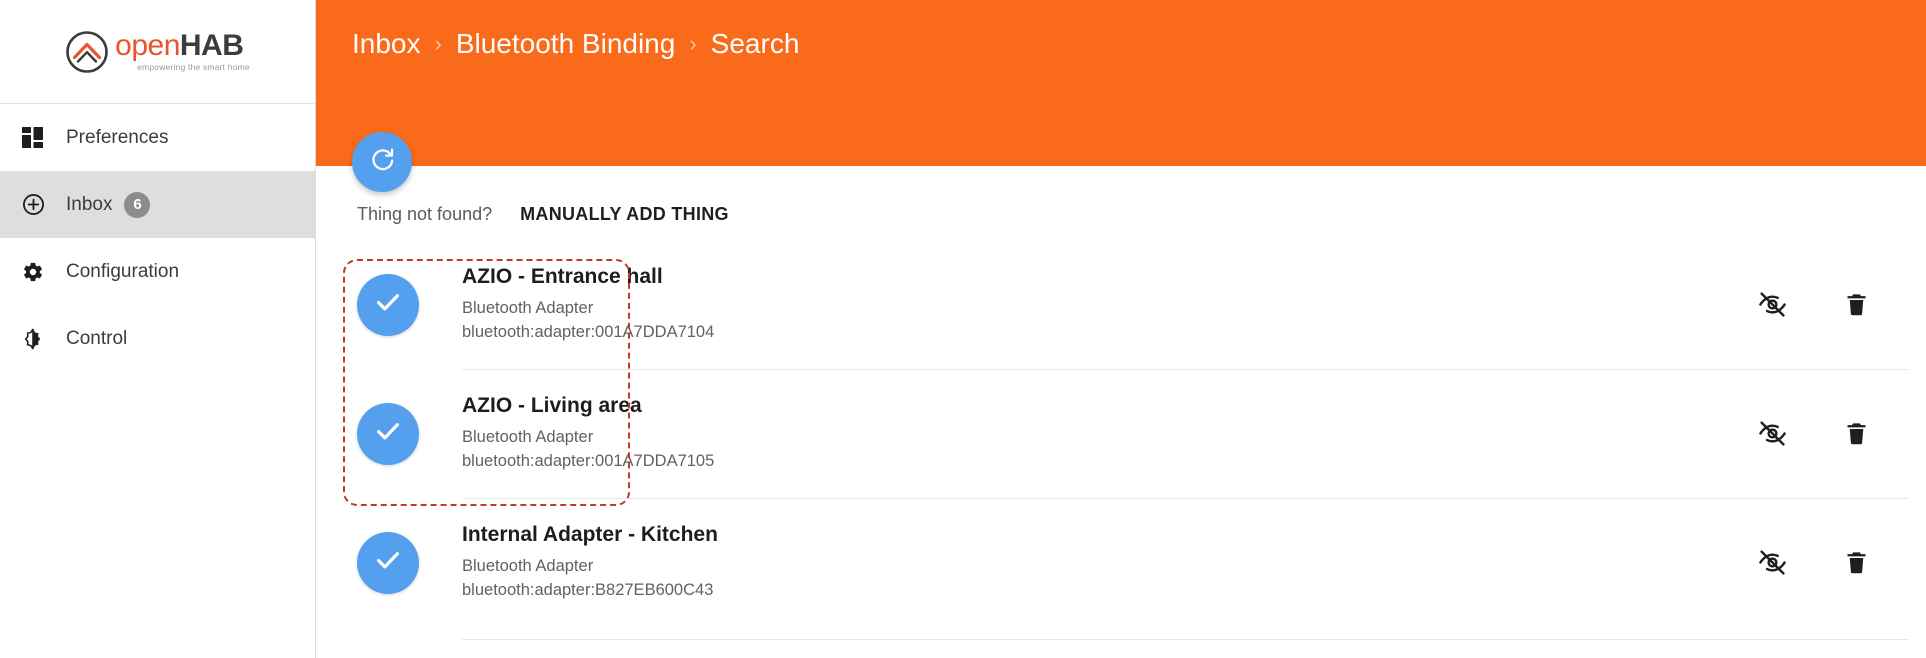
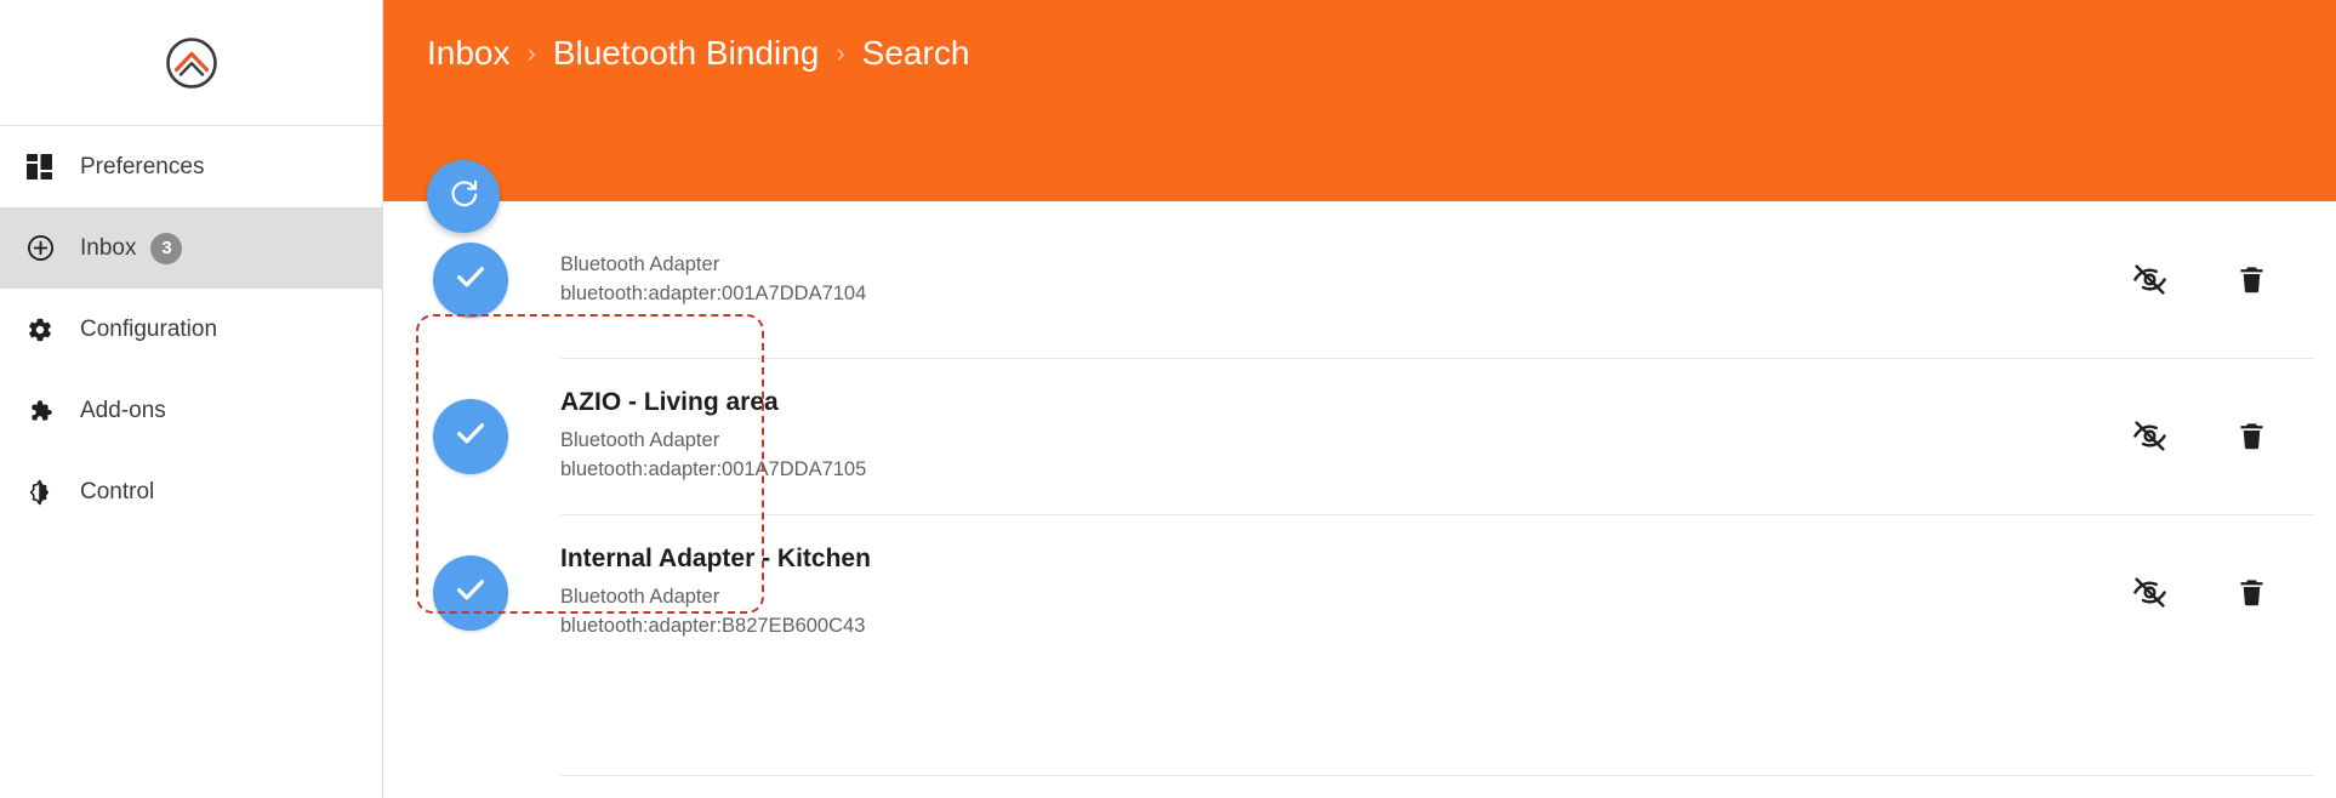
- openHAB
- empowering the smart home
  Preferences
  Inbox
- 6
+ 3
  Configuration
+ Add-ons
  Control
  Inbox
  ›
  Bluetooth Binding
  ›
  Search
- Thing not found?
- MANUALLY ADD THING
- AZIO - Entrance hall
  Bluetooth Adapter
  bluetooth:adapter:001A7DDA7104
  AZIO - Living area
  Bluetooth Adapter
  bluetooth:adapter:001A7DDA7105
  Internal Adapter - Kitchen
  Bluetooth Adapter
  bluetooth:adapter:B827EB600C43
